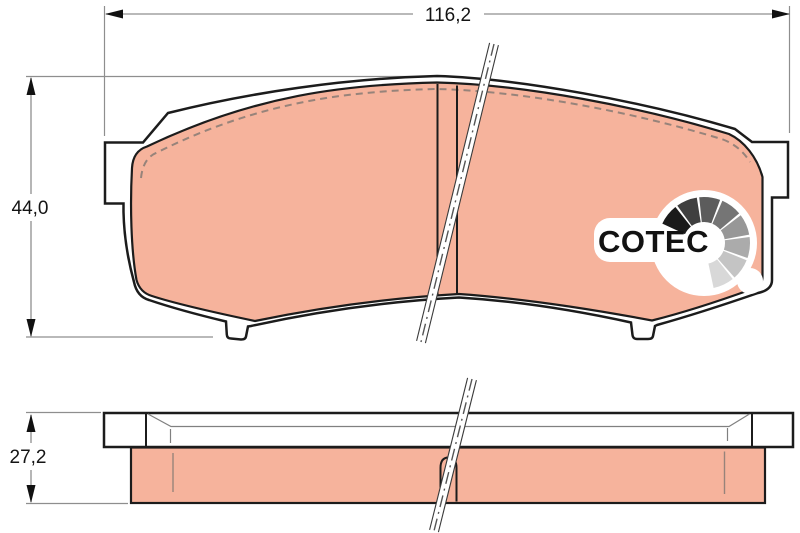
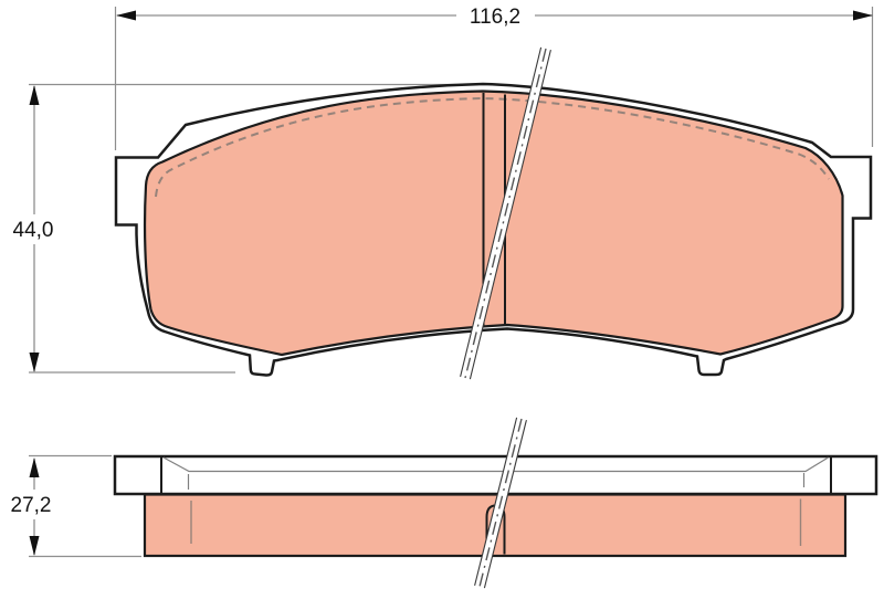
  116,2
  44,0
  27,2
- COTEC
